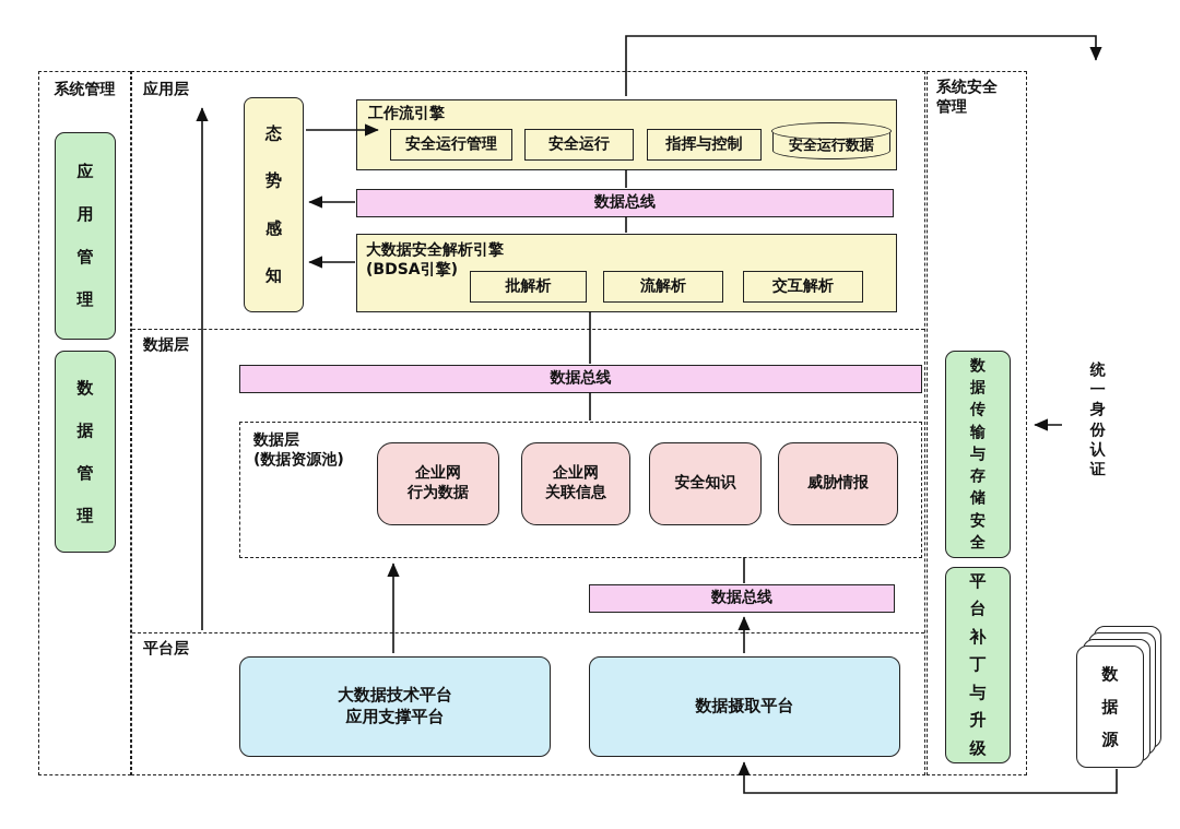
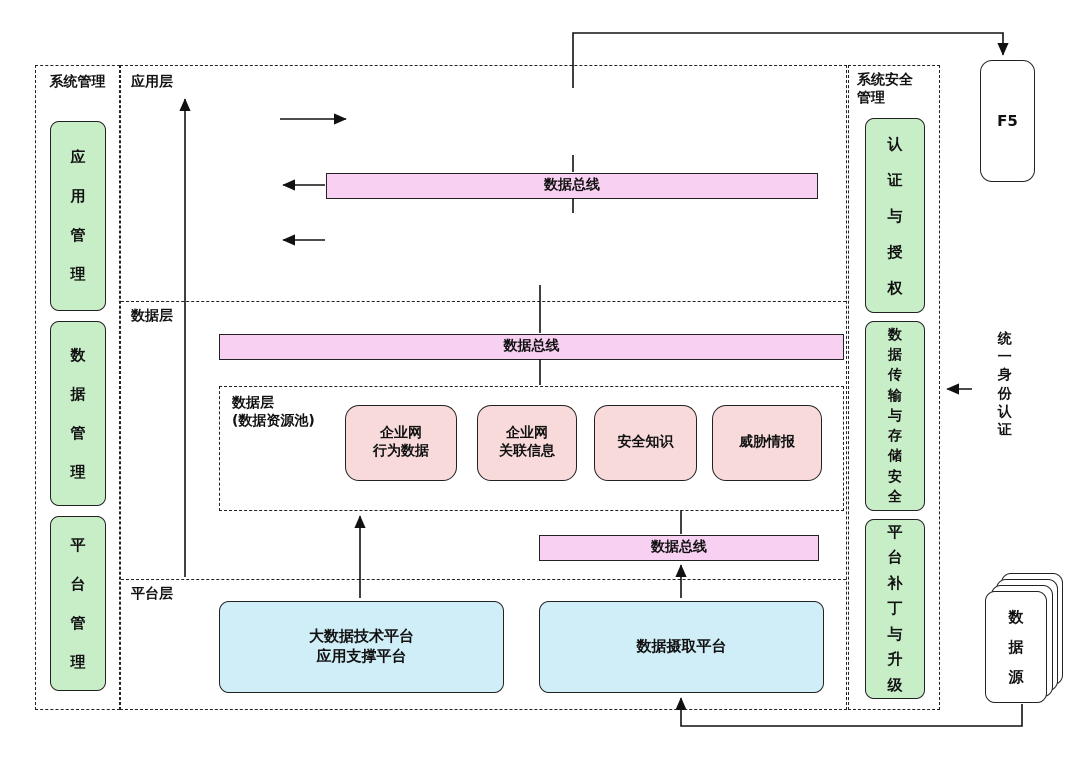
  系统管理
  应用管理
  数据管理
+ 平台管理
  应用层
  数据层
  平台层
- 态势感知
- 工作流引擎
- 安全运行管理
- 安全运行
- 指挥与控制
- 安全运行数据
  数据总线
- 大数据安全解析引擎
- (BDSA引擎)
- 批解析
- 流解析
- 交互解析
  数据总线
  数据层
  (数据资源池)
  企业网
  行为数据
  企业网
  关联信息
  安全知识
  威胁情报
  数据总线
  大数据技术平台
  应用支撑平台
  数据摄取平台
  系统安全
  管理
+ 认证与授权
  数据传输与存储安全
  平台补丁与升级
+ F5
  统一身份认证
  数据源
